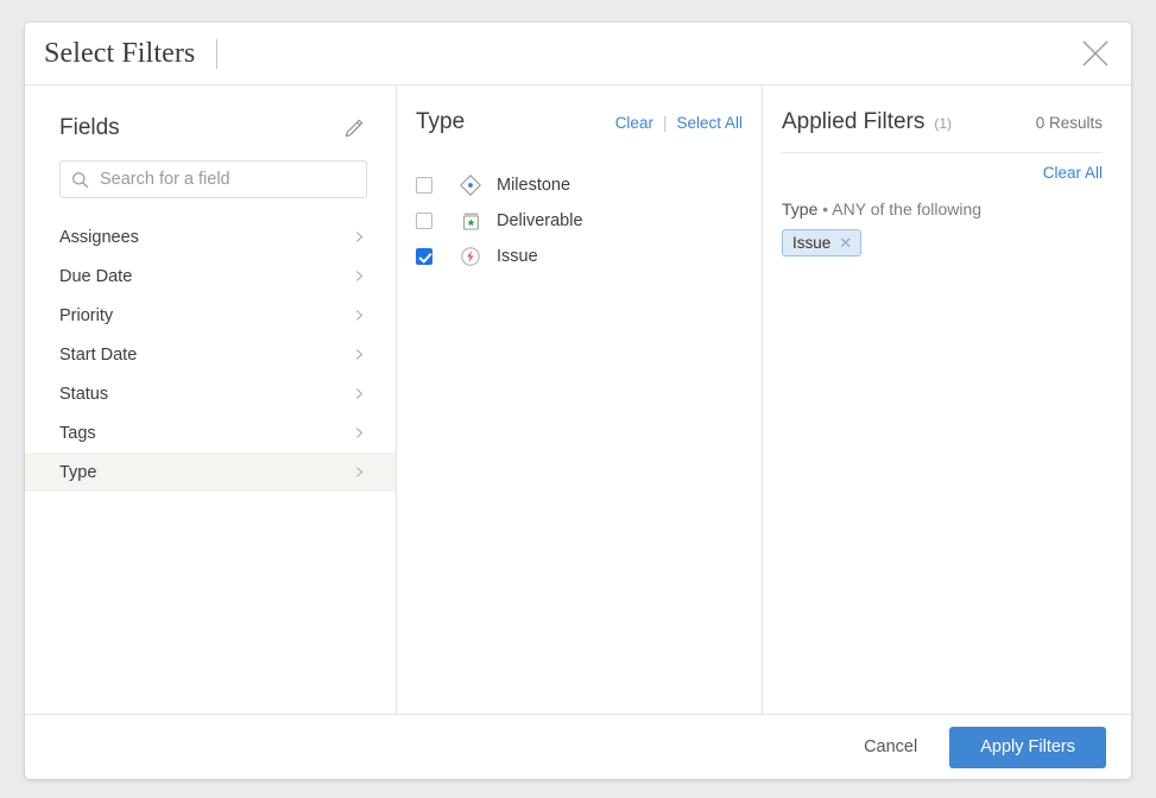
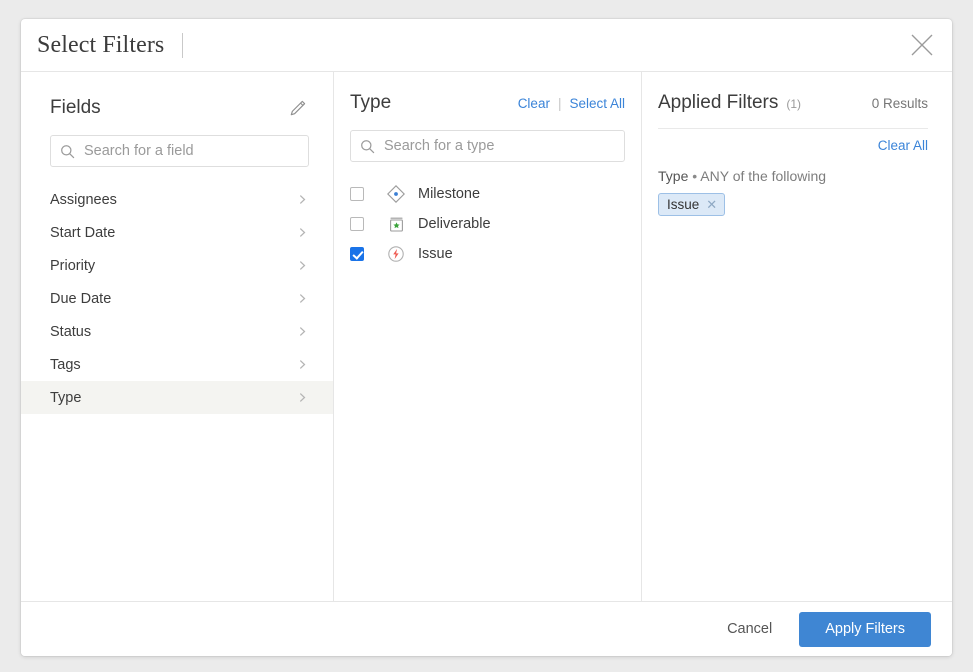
  Select Filters
  Fields
  Search for a field
  Assignees
- Due Date
+ Start Date
  Priority
- Start Date
+ Due Date
  Status
  Tags
  Type
  Type
  Clear
  |
  Select All
+ Search for a type
  Milestone
  Deliverable
  Issue
  Applied Filters
  (1)
  0 Results
  Clear All
  Type • ANY of the following
  Issue
  ✕
  Cancel
  Apply Filters
